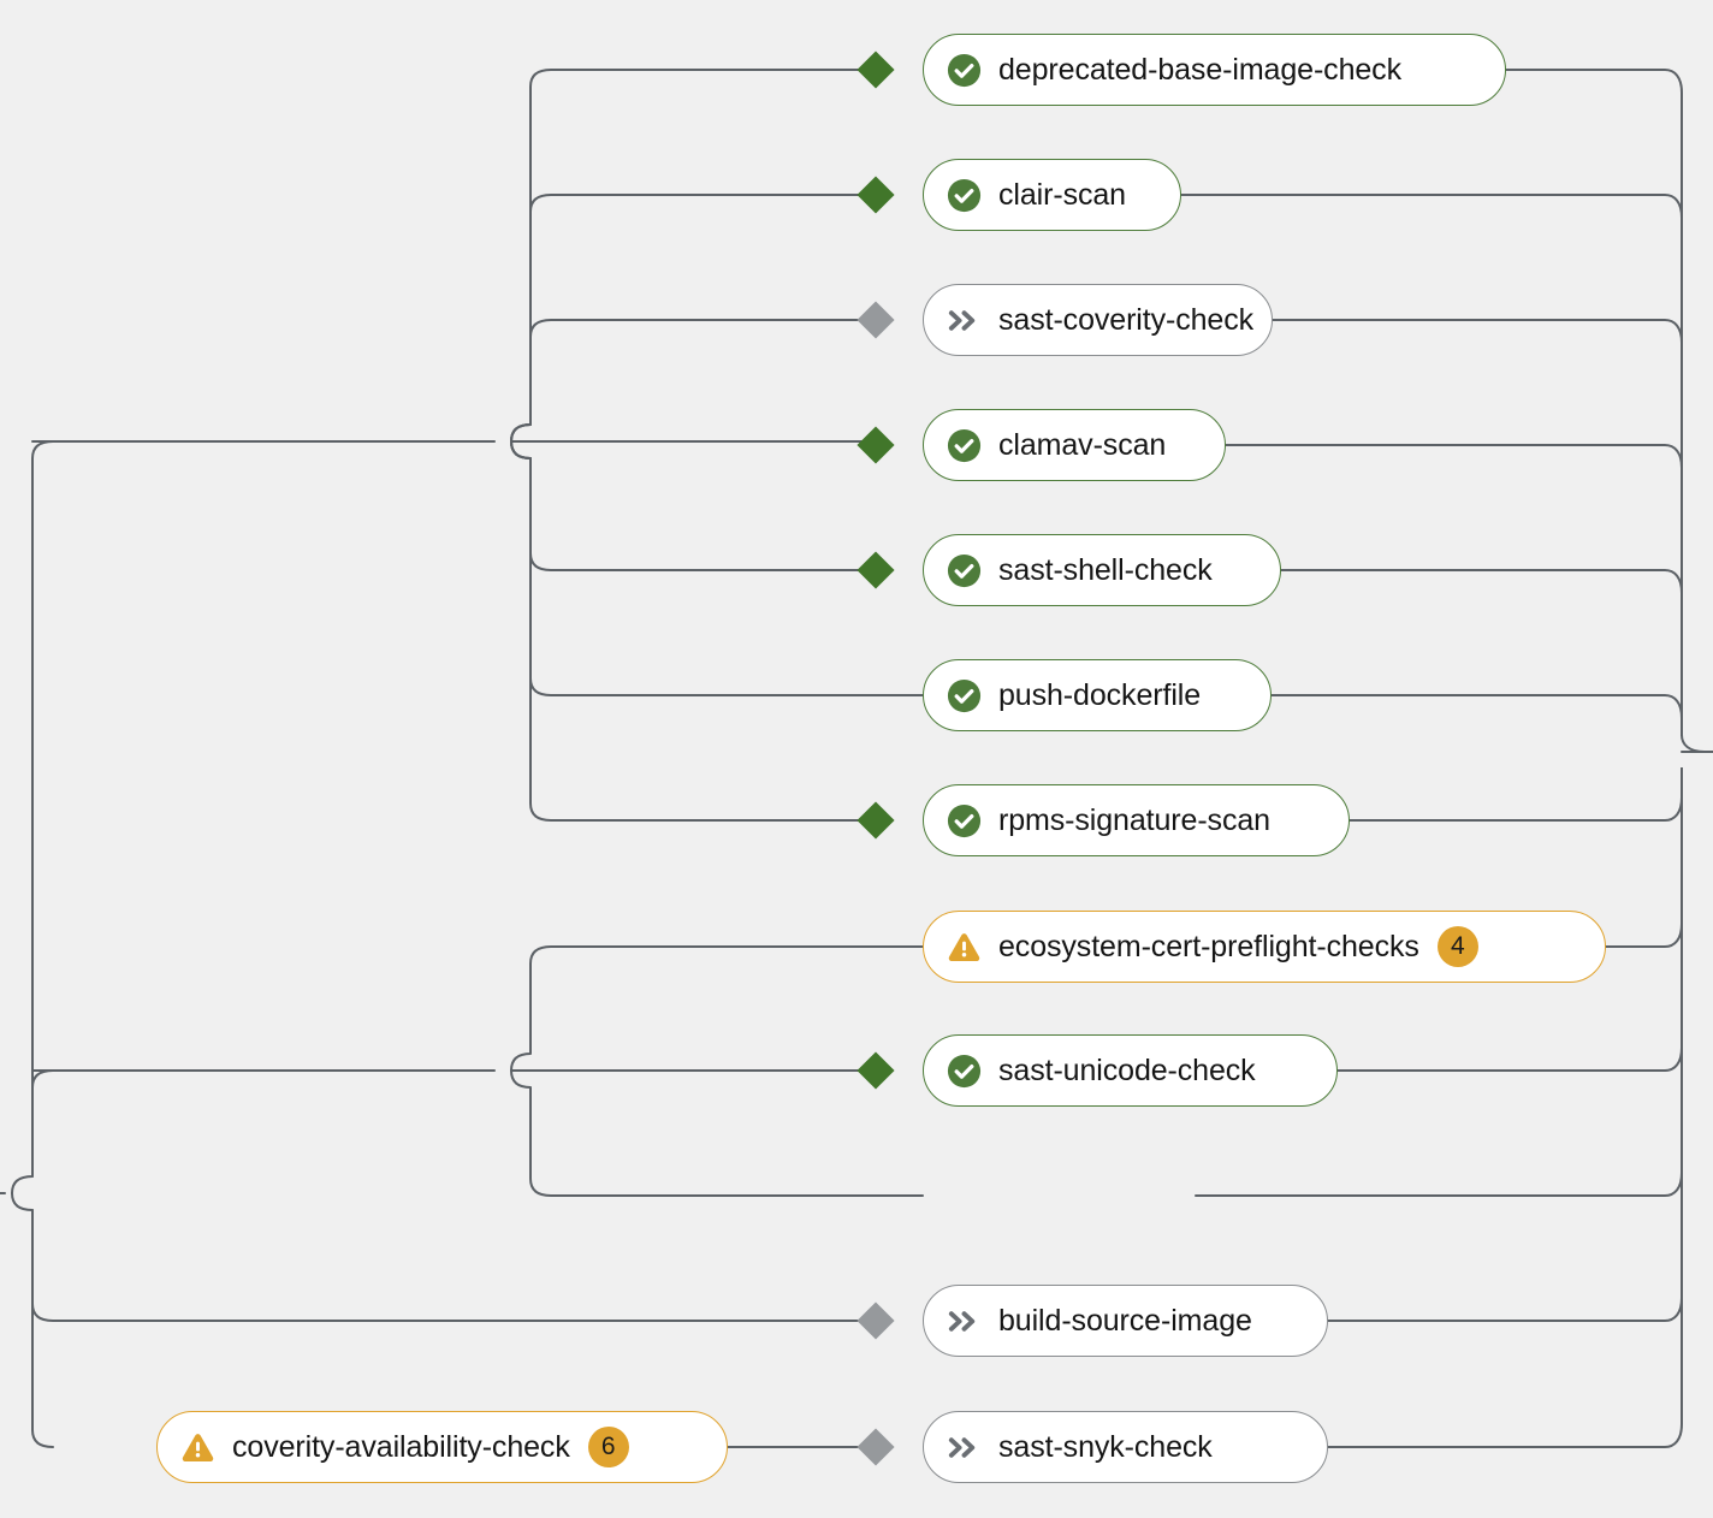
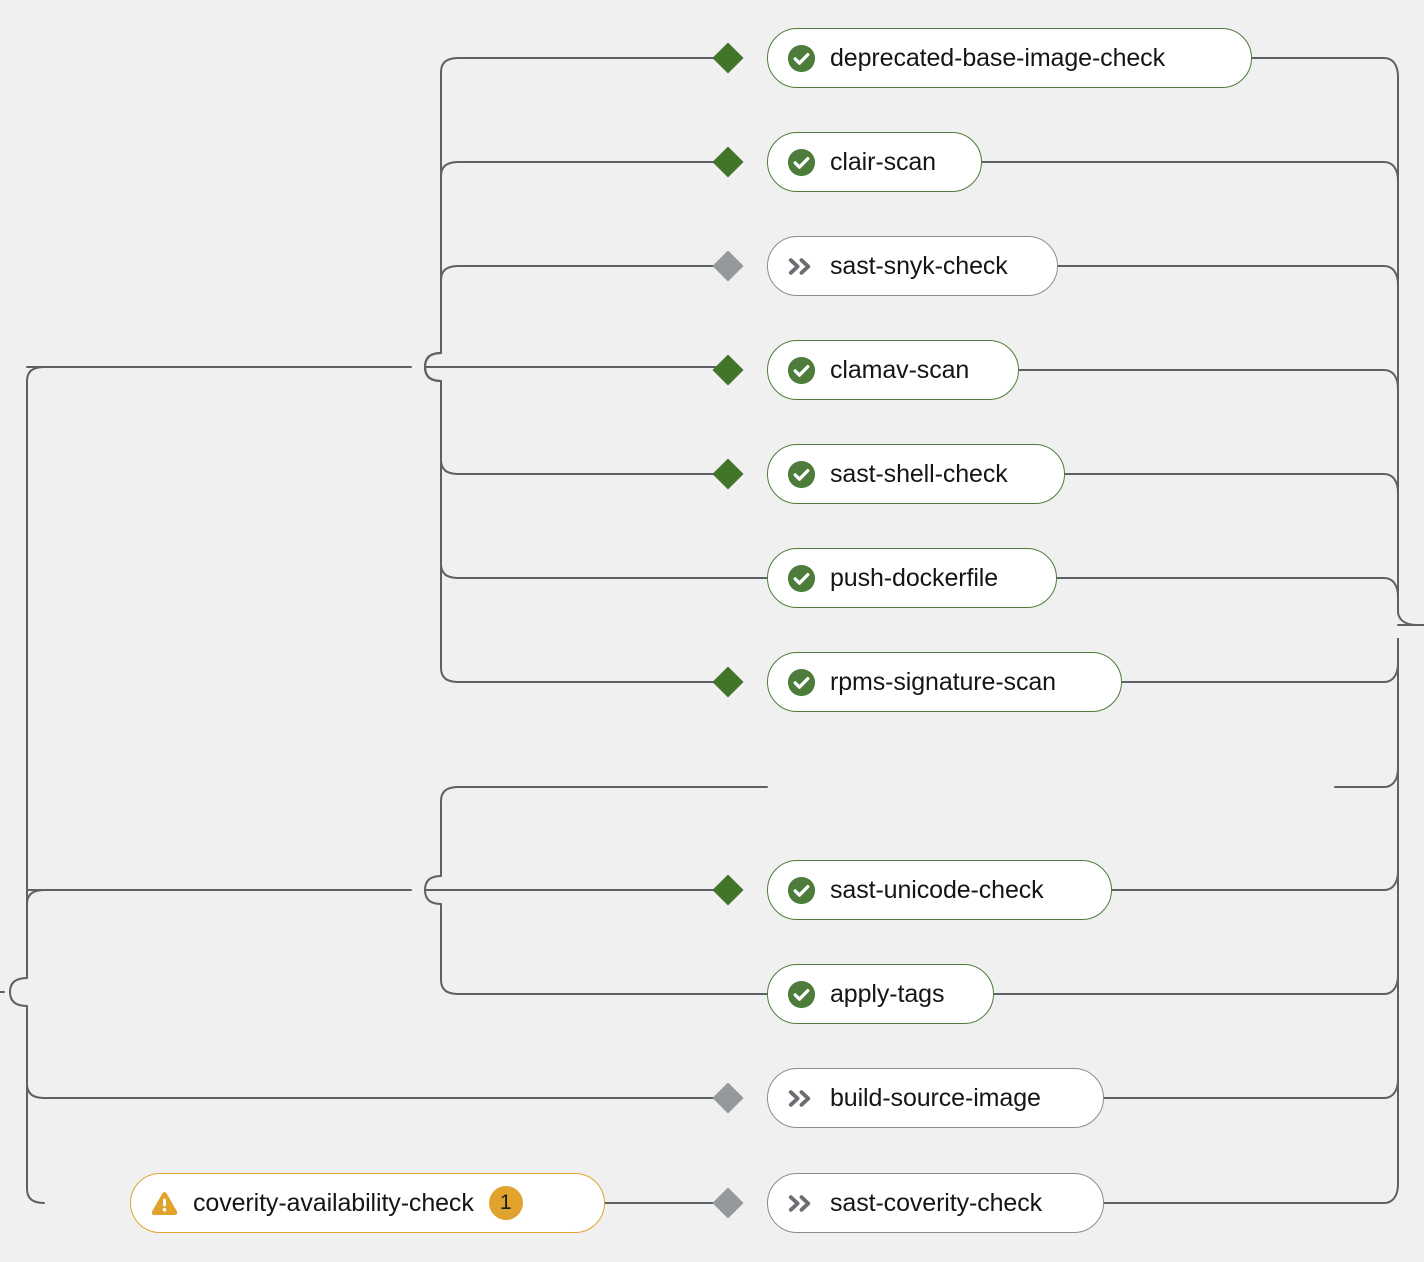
  deprecated-base-image-check
  clair-scan
- sast-coverity-check
+ sast-snyk-check
  clamav-scan
  sast-shell-check
  push-dockerfile
  rpms-signature-scan
- ecosystem-cert-preflight-checks
- 4
  sast-unicode-check
+ apply-tags
  build-source-image
  coverity-availability-check
- 6
+ 1
- sast-snyk-check
+ sast-coverity-check
